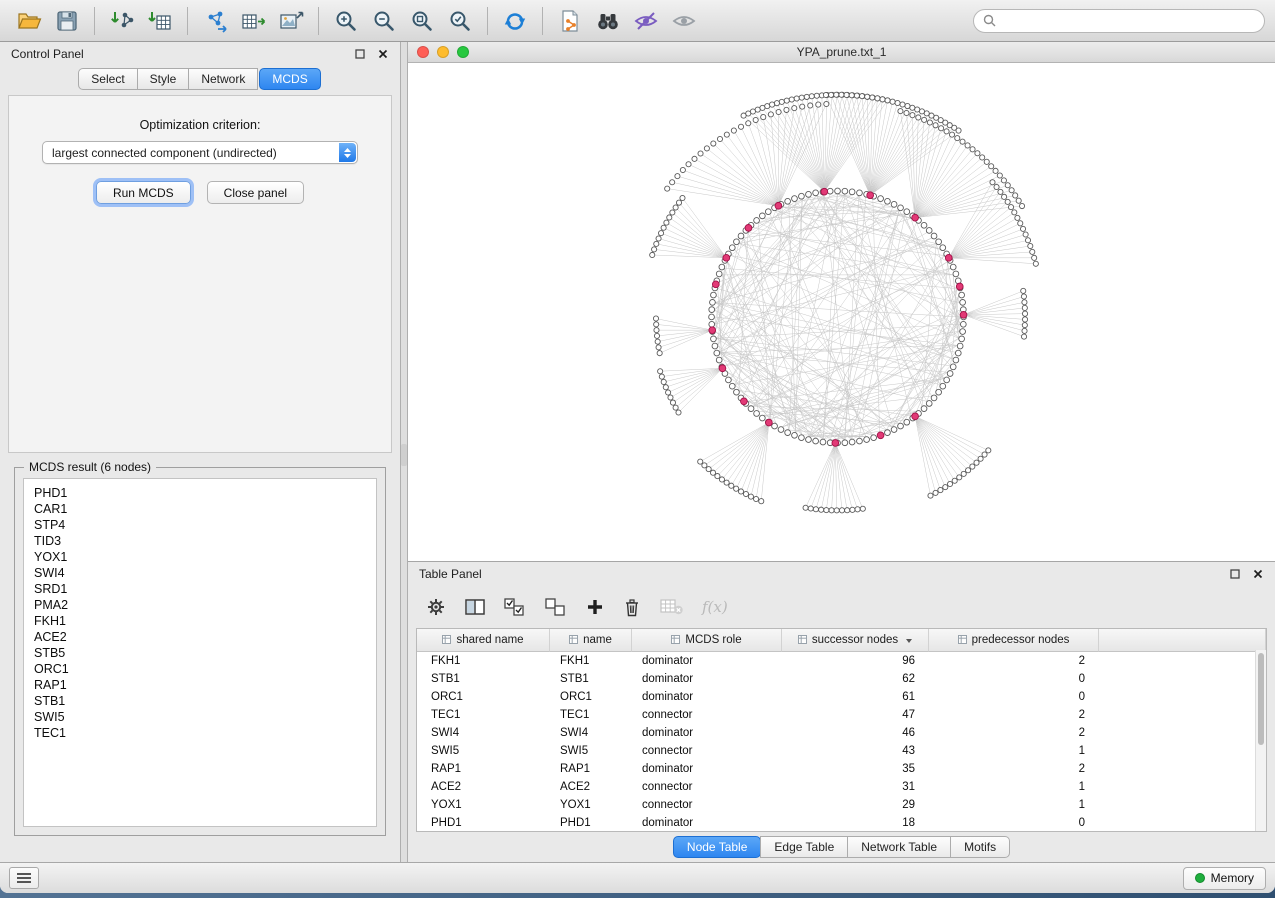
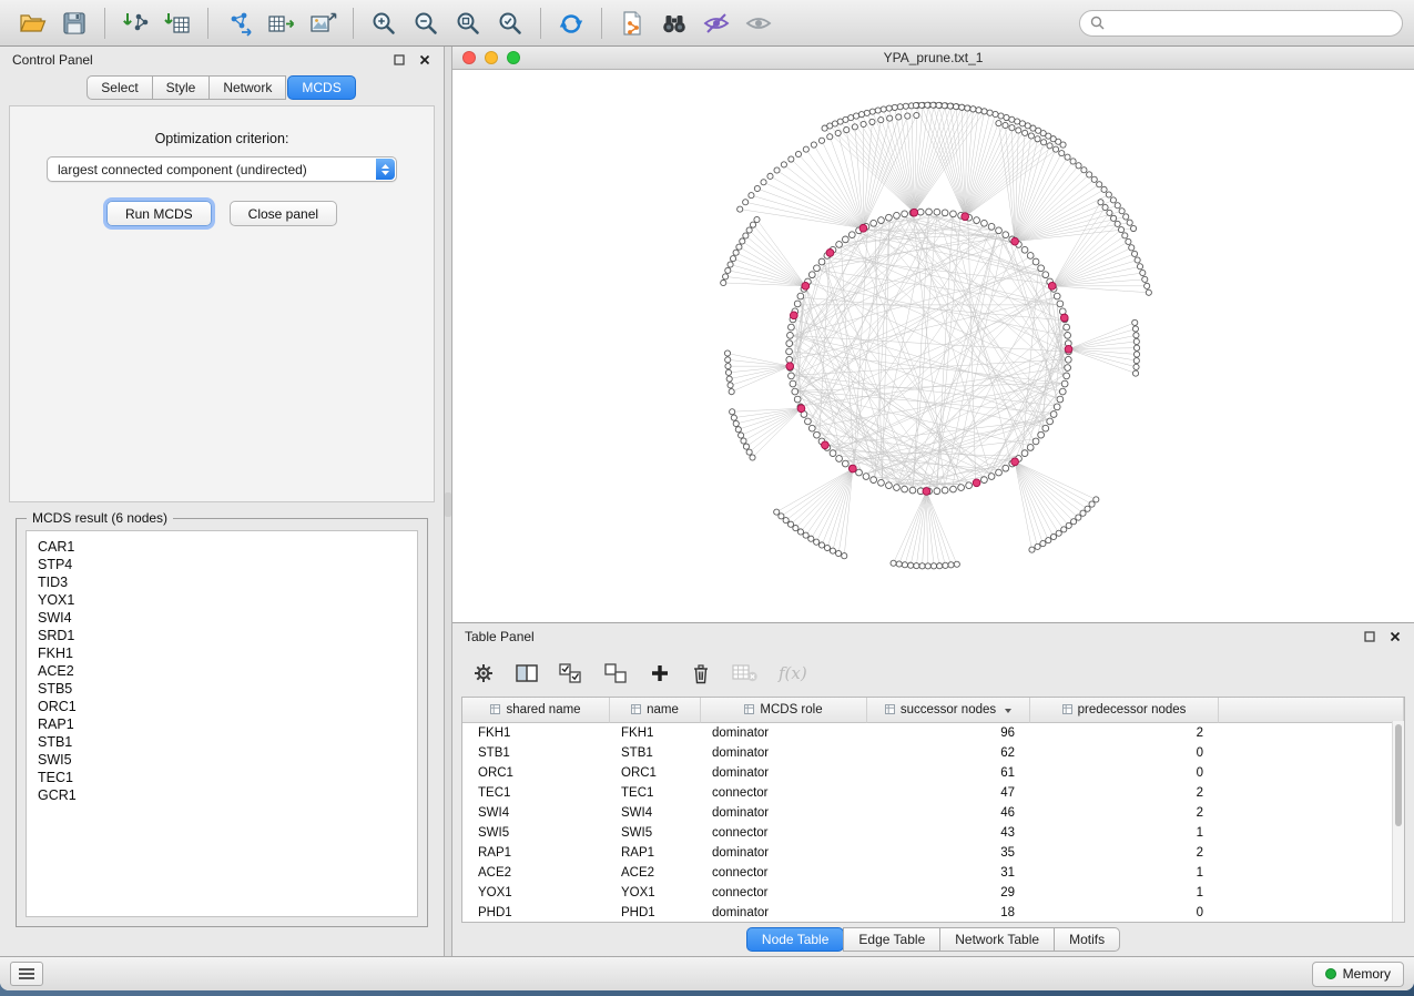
  Control Panel
  Select
  Style
  Network
  MCDS
  Optimization criterion:
  largest connected component (undirected)
  Run MCDS
  Close panel
  MCDS result (6 nodes)
- PHD1
  CAR1
  STP4
  TID3
  YOX1
  SWI4
  SRD1
- PMA2
  FKH1
  ACE2
  STB5
  ORC1
  RAP1
  STB1
  SWI5
  TEC1
+ GCR1
  YPA_prune.txt_1
  Table Panel
  f(x)
  shared name	name	MCDS role	successor nodes	predecessor nodes
  FKH1	FKH1	dominator	96	2
  STB1	STB1	dominator	62	0
  ORC1	ORC1	dominator	61	0
  TEC1	TEC1	connector	47	2
  SWI4	SWI4	dominator	46	2
  SWI5	SWI5	connector	43	1
  RAP1	RAP1	dominator	35	2
  ACE2	ACE2	connector	31	1
  YOX1	YOX1	connector	29	1
  PHD1	PHD1	dominator	18	0
  Node Table
  Edge Table
  Network Table
  Motifs
  Memory
